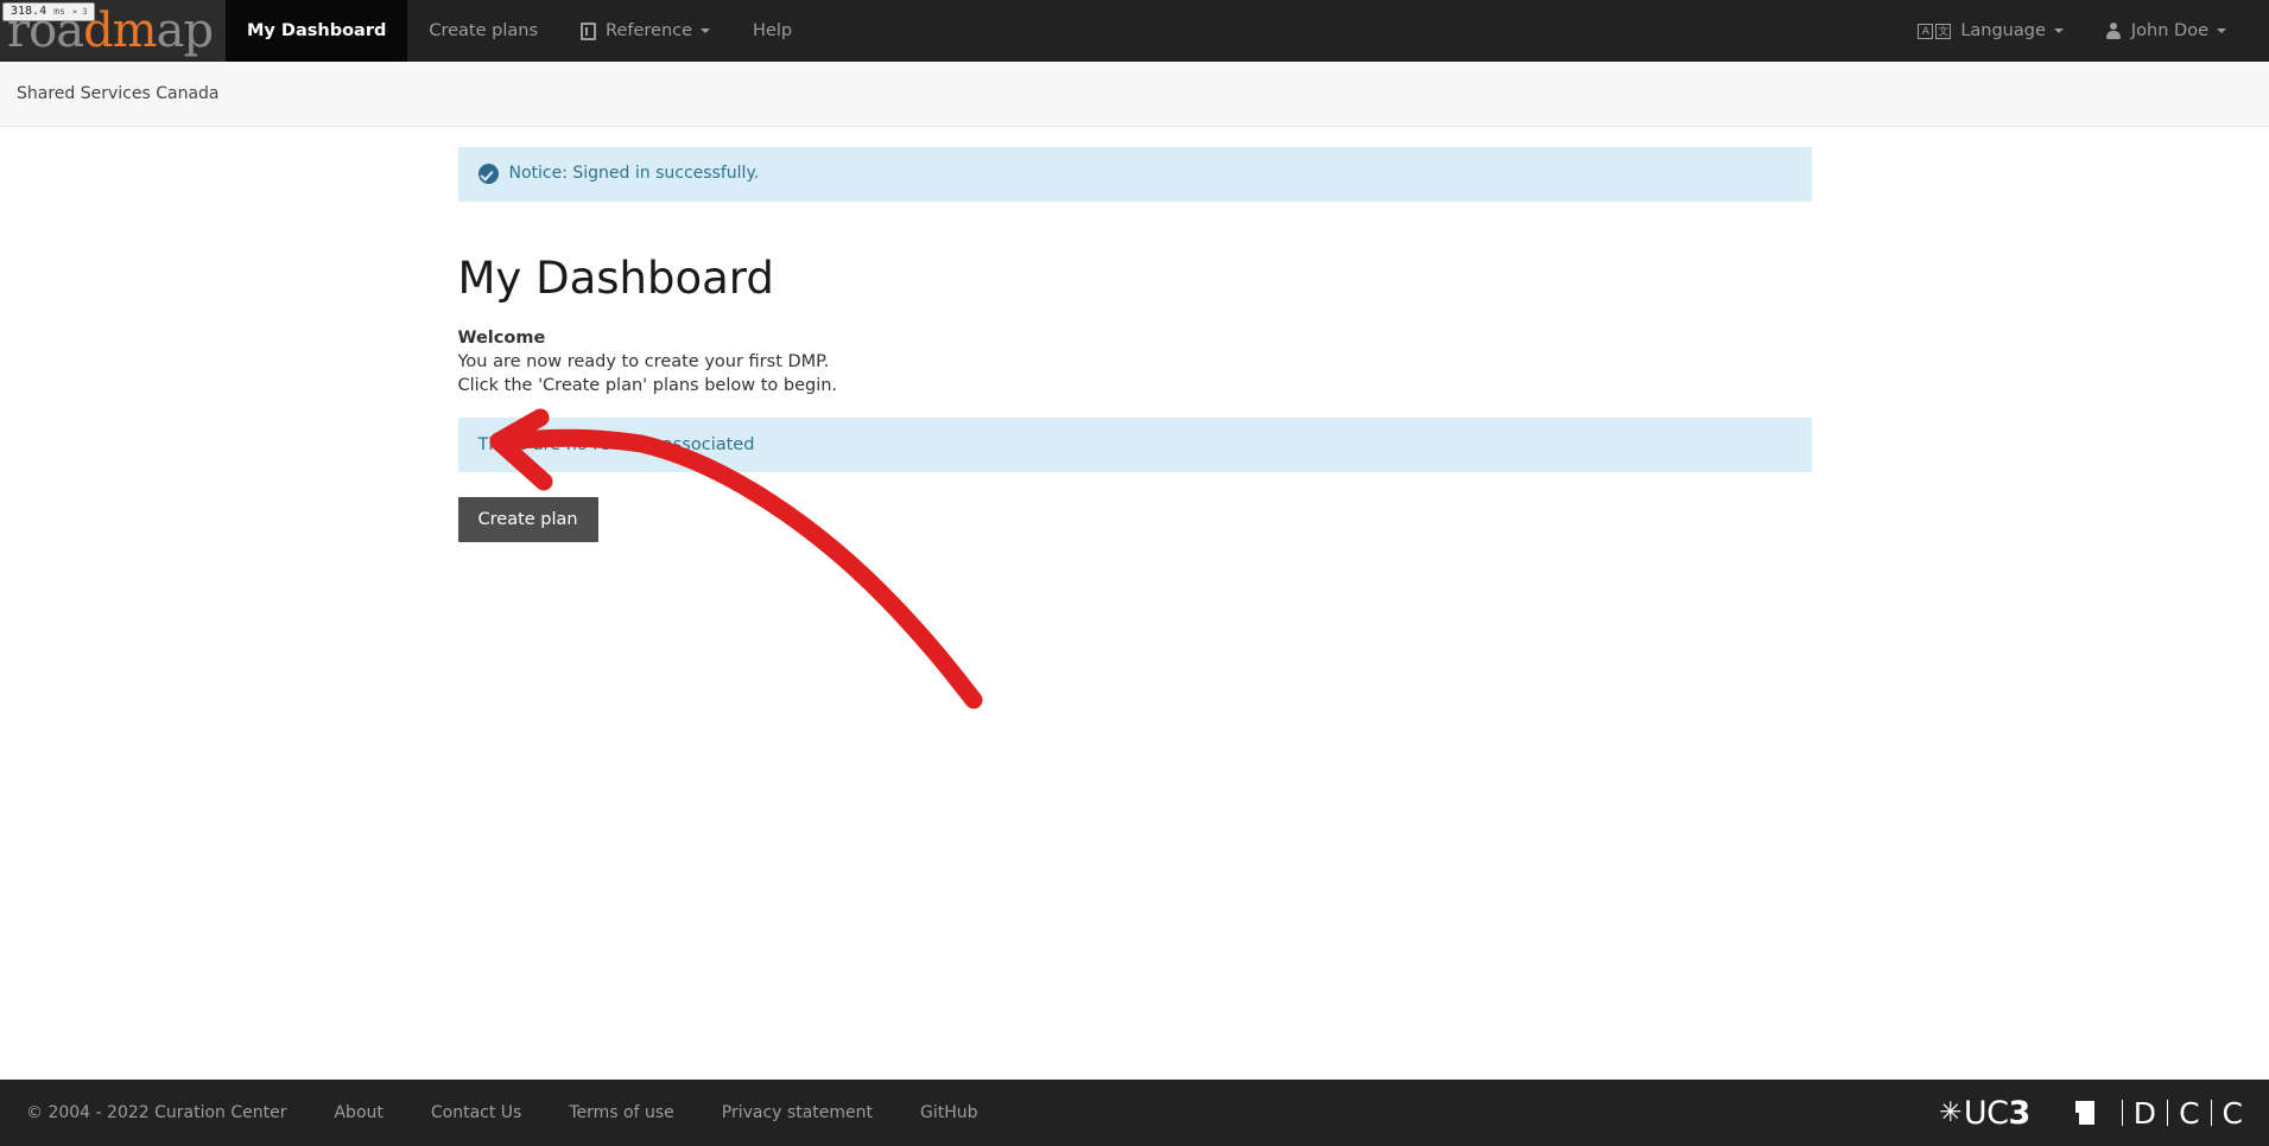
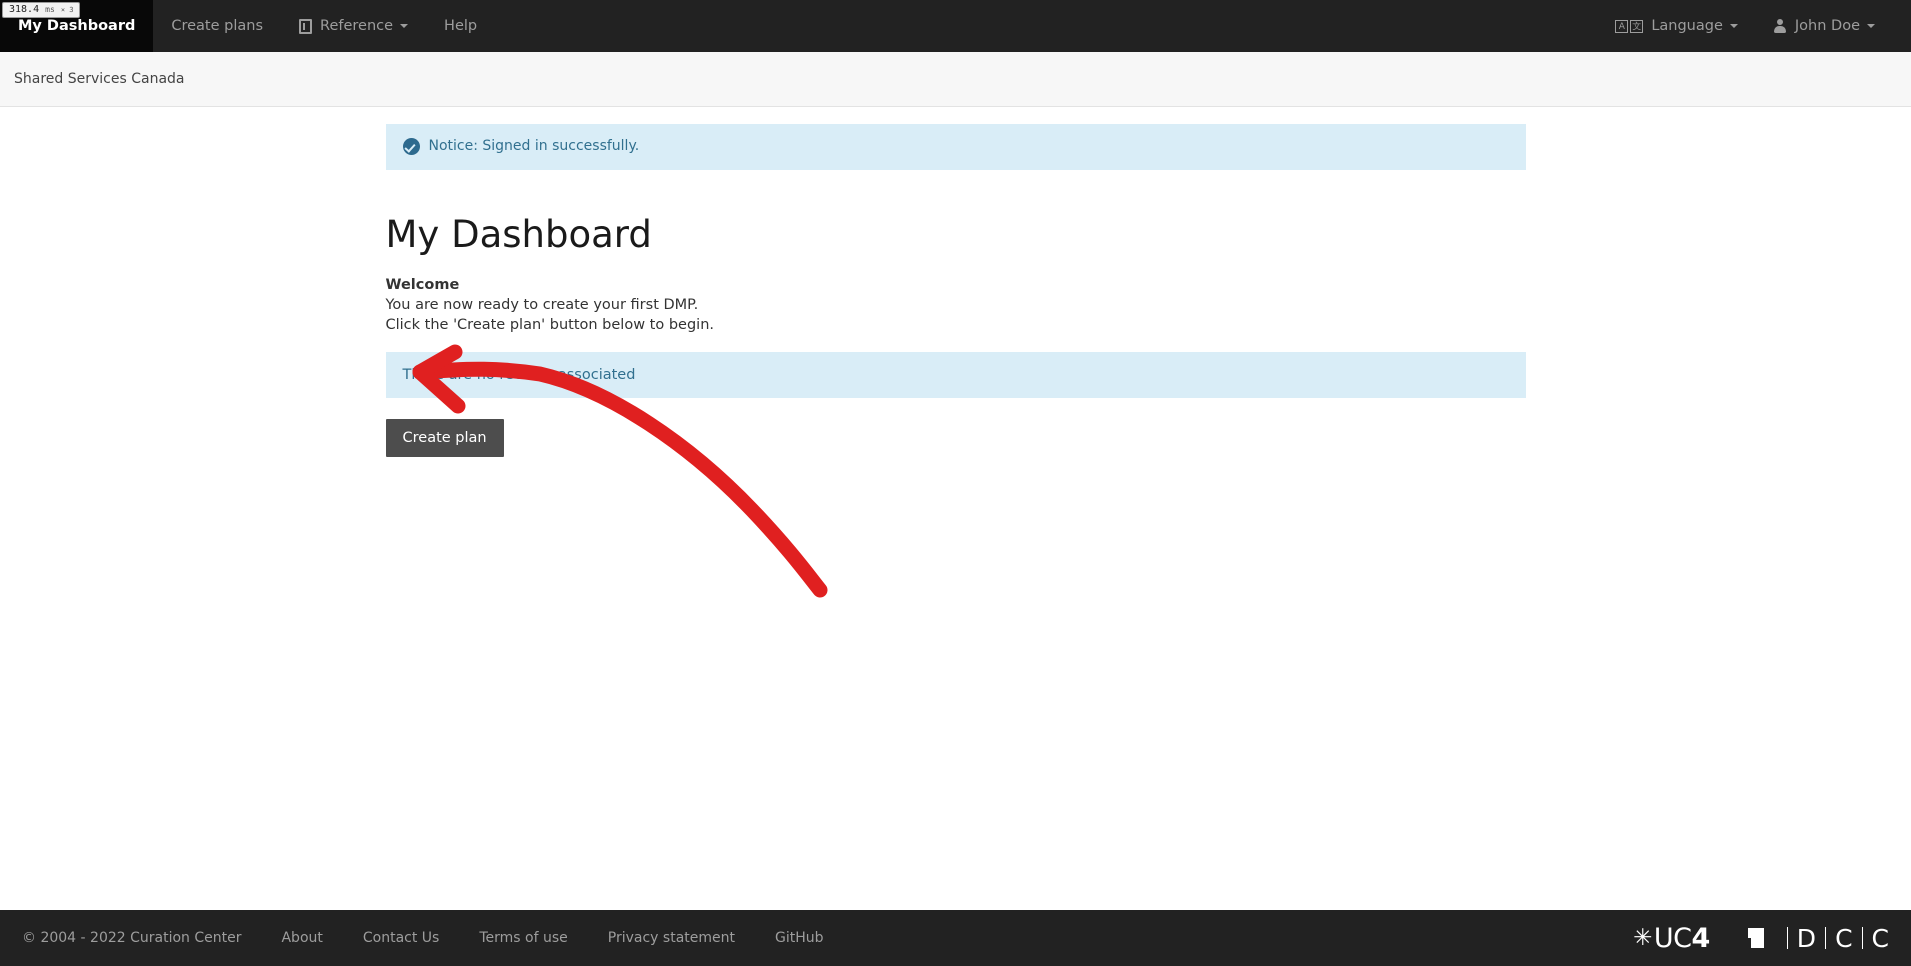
  318.4 ms × 3
- roadmap
  My Dashboard
  Create plans
  Reference
  Help
  A
  文
  Language
  John Doe
  Shared Services Canada
  Notice: Signed in successfully.
  My Dashboard
  Welcome
  You are now ready to create your first DMP.
- Click the 'Create plan' plans below to begin.
+ Click the 'Create plan' button below to begin.
  Create plan
  © 2004 - 2022 Curation Center
  About
  Contact Us
  Terms of use
  Privacy statement
  GitHub
  ✳
  UC
- 3
+ 4
  D
  C
  C
